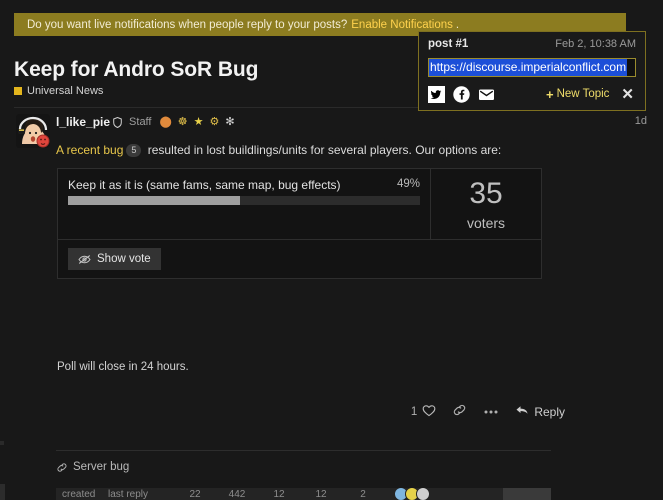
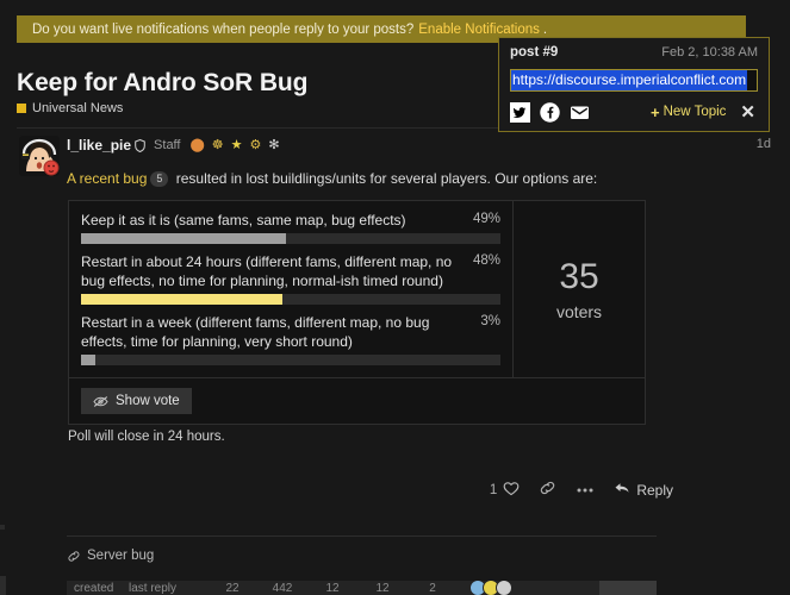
  Do you want live notifications when people reply to your posts?
  Enable Notifications
  .
- post #1
+ post #9
  Feb 2, 10:38 AM
  https://discourse.imperialconflict.com
  +
  New Topic
  ✕
  Keep for Andro SoR Bug
  Universal News
  l_like_pie
  Staff
  ⬤
  ☸
  ★
  ⚙
  ✻
  1d
  A recent bug 5 resulted in lost buildlings/units for several players. Our options are:
  Keep it as it is (same fams, same map, bug effects)
  49%
+ Restart in about 24 hours (different fams, different map, no bug effects, no time for planning, normal-ish timed round)
+ 48%
+ Restart in a week (different fams, different map, no bug effects, time for planning, very short round)
+ 3%
  35
  voters
  Show vote
  Poll will close in 24 hours.
  1
  Reply
  Server bug
  created
  last reply
  22
  442
  12
  12
  2
